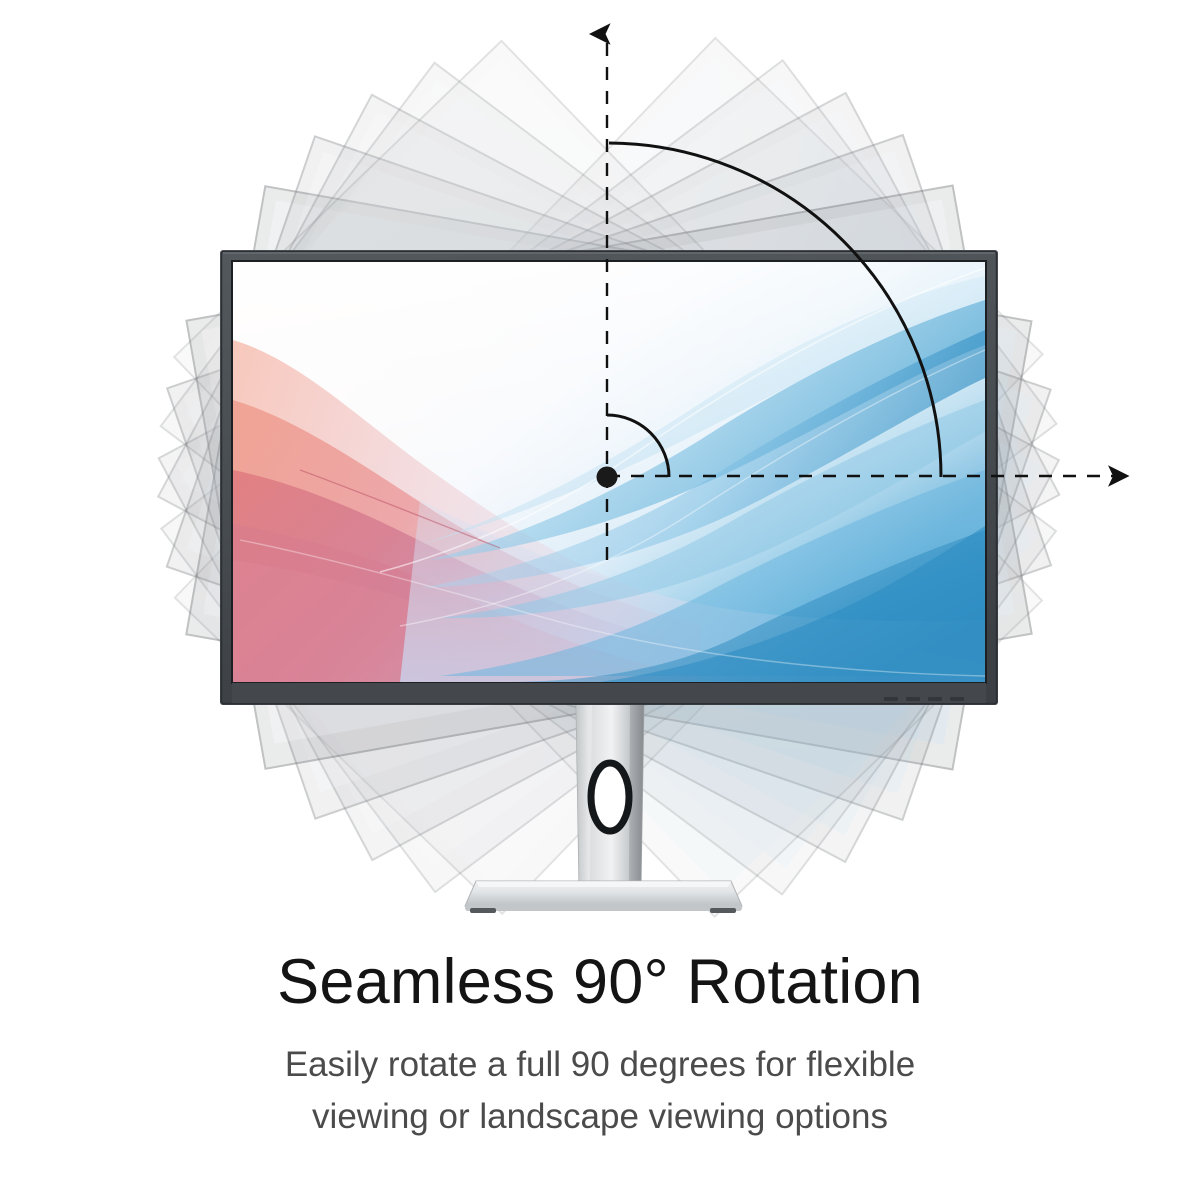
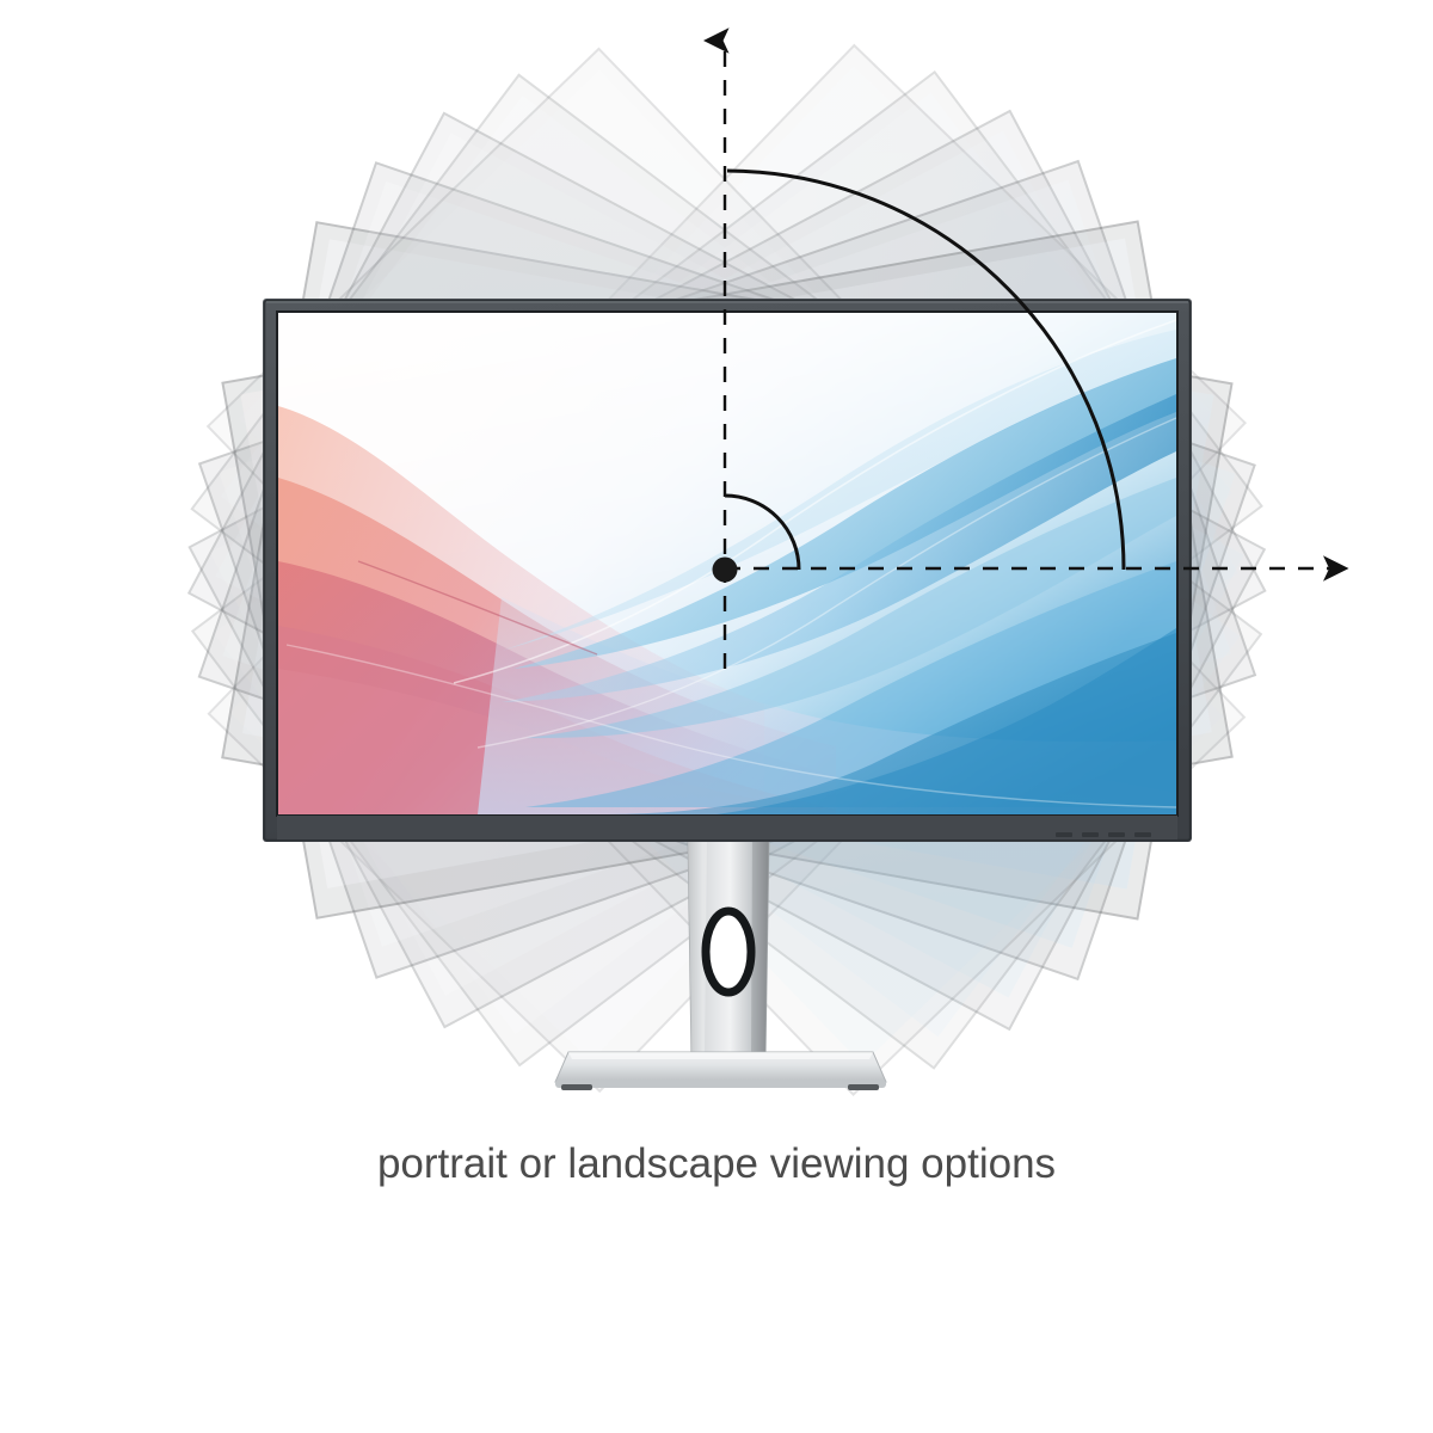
- Seamless 90° Rotation
- Easily rotate a full 90 degrees for flexible
- viewing or landscape viewing options
+ portrait or landscape viewing options
